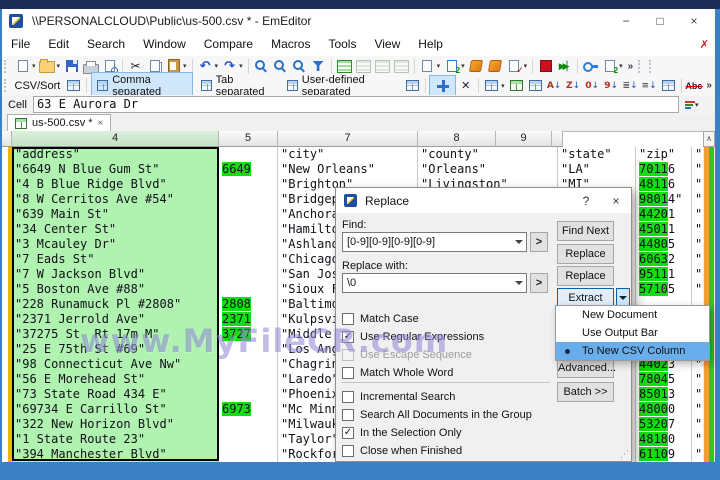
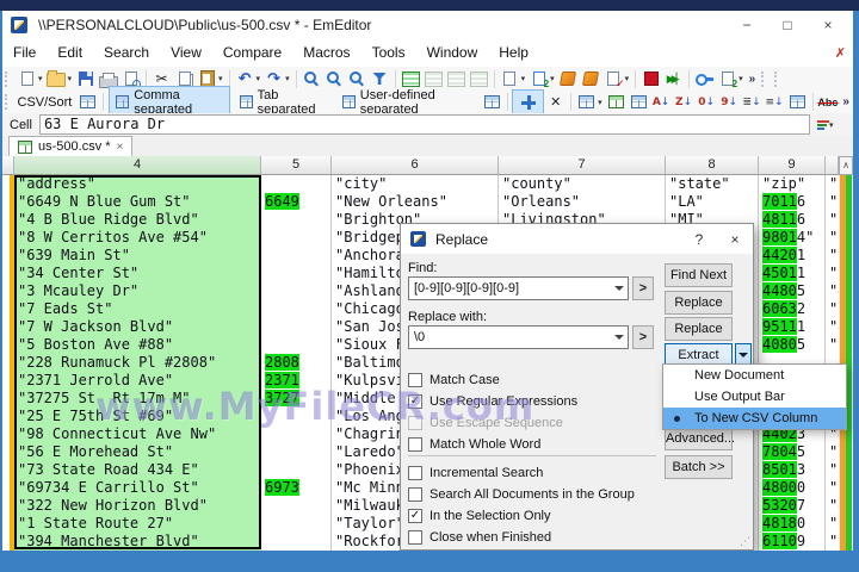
  \\PERSONALCLOUD\Public\us-500.csv * - EmEditor
  −
  □
  ×
  File
  Edit
  Search
- Window
+ View
  Compare
  Macros
  Tools
- View
+ Window
  Help
  ✗
  ✂
  ↶
  ↷
  ▶▶▏
  »
  CSV/Sort
  Comma separated
  Tab separated
  User-defined separated
  ✕
  A↓
  Z↓
  0↓
  9↓
  ≣↓
  ≡↓
  Abc
  »
  Cell
  63 E Aurora Dr
  us-500.csv *
  ×
  4
  5
+ 6
  7
  8
  9
  "address"
  "city"
  "county"
  "state"
  "zip"
  "6649 N Blue Gum St"
  6649
  "New Orleans"
  "Orleans"
  "LA"
  70116
  "4 B Blue Ridge Blvd"
  "Brighton"
  "Livingston"
  "MI"
  48116
  "8 W Cerritos Ave #54"
  98014"
  "639 Main St"
  44201
  "34 Center St"
  "Hamilt
  45011
  "3 Mcauley Dr"
  "Ashlan
  44805
  "7 Eads St"
  "Chicag
  60632
  "7 W Jackson Blvd"
  95111
  "5 Boston Ave #88"
- 57105
+ 40805
  "228 Runamuck Pl #2808"
  2808
  "2371 Jerrold Ave"
  2371
  "37275 St Rt 17m M"
  3727
  "25 E 75th St #69"
  "98 Connecticut Ave Nw"
  44023
  "56 E Morehead St"
  "Laredo
  78045
  "73 State Road 434 E"
  "Phoeni
  85013
  "69734 E Carrillo St"
  6973
  48000
  "322 New Horizon Blvd"
  53207
- "1 State Route 23"
+ "1 State Route 27"
  "Taylor
  48180
  "394 Manchester Blvd"
  "Rockfo
  61109
  ∧
  Replace
  ?
  ×
  Find:
  [0-9][0-9][0-9][0-9]
  >
  Replace with:
  \0
  >
  Find Next
  Replace
  Replace
  Extract
  Advanced...
  Batch >>
  Match Case
  ✓
  Use Regular Expressions
  Use Escape Sequence
  Match Whole Word
  Incremental Search
  Search All Documents in the Group
  ✓
  In the Selection Only
  Close when Finished
  ⋰
  New Document
  Use Output Bar
  To New CSV Column
  www.MyFileCR.com
